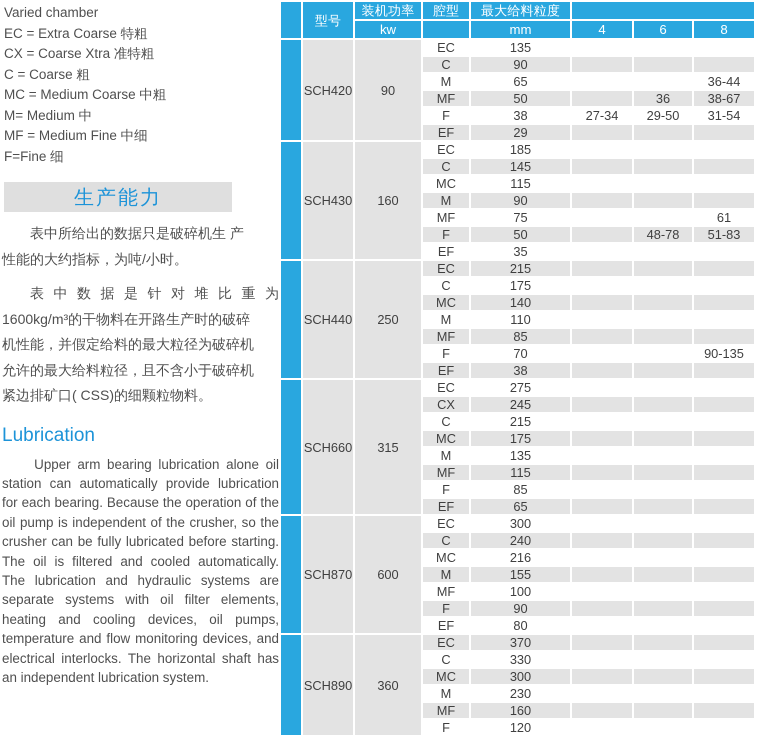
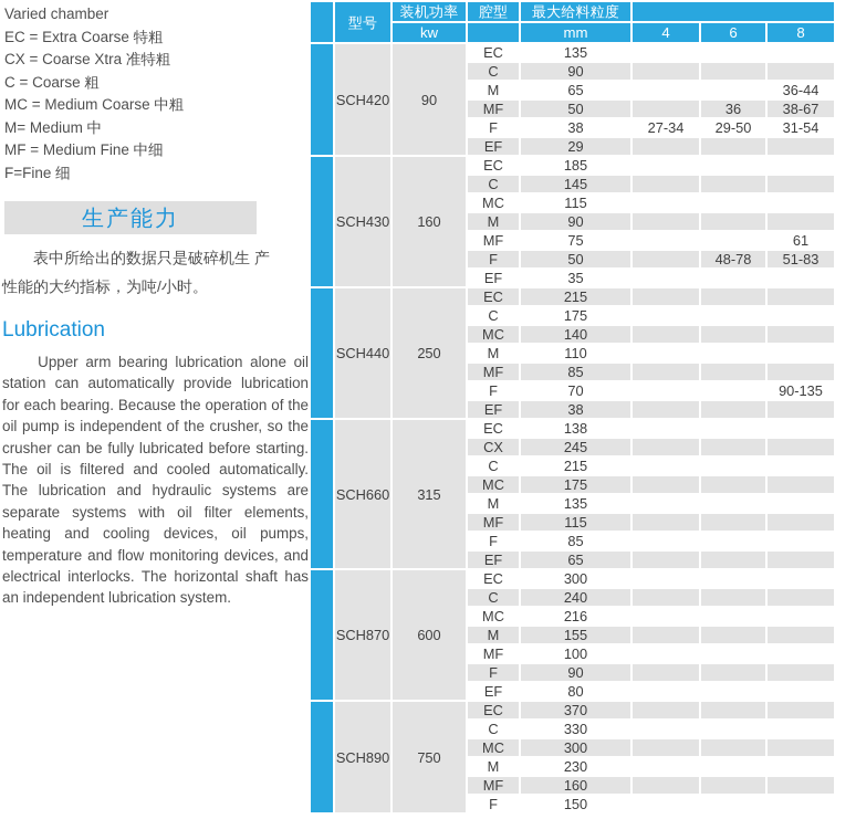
  Varied chamber
  EC = Extra Coarse 特粗
  CX = Coarse Xtra 准特粗
  C = Coarse 粗
  MC = Medium Coarse 中粗
  M= Medium 中
  MF = Medium Fine 中细
  F=Fine 细
  生产能力
  表中所给出的数据只是破碎机生 产
  性能的大约指标，为吨/小时。
- 表中数据是针对堆比重为
- 1600kg/m³的干物料在开路生产时的破碎
- 机性能，并假定给料的最大粒径为破碎机
- 允许的最大给料粒径，且不含小于破碎机
- 紧边排矿口( CSS)的细颗粒物料。
  Lubrication
  Upper arm bearing lubrication alone oil station can automatically provide lubrication for each bearing. Because the operation of the oil pump is independent of the crusher, so the crusher can be fully lubricated before starting. The oil is filtered and cooled automatically. The lubrication and hydraulic systems are separate systems with oil filter elements, heating and cooling devices, oil pumps, temperature and flow monitoring devices, and electrical interlocks. The horizontal shaft has an independent lubrication system.
  	型号	装机功率	腔型	最大给料粒度
  kw		mm	4	6	8
  	SCH420	90	EC	135
  C	90
  M	65			36-44
  MF	50		36	38-67
  F	38	27-34	29-50	31-54
  EF	29
  	SCH430	160	EC	185
  C	145
  MC	115
  M	90
  MF	75			61
  F	50		48-78	51-83
  EF	35
  	SCH440	250	EC	215
  C	175
  MC	140
  M	110
  MF	85
  F	70			90-135
  EF	38
- 	SCH660	315	EC	275
+ 	SCH660	315	EC	138
  CX	245
  C	215
  MC	175
  M	135
  MF	115
  F	85
  EF	65
  	SCH870	600	EC	300
  C	240
  MC	216
  M	155
  MF	100
  F	90
  EF	80
- 	SCH890	360	EC	370
+ 	SCH890	750	EC	370
  C	330
  MC	300
  M	230
  MF	160
- F	120
+ F	150
